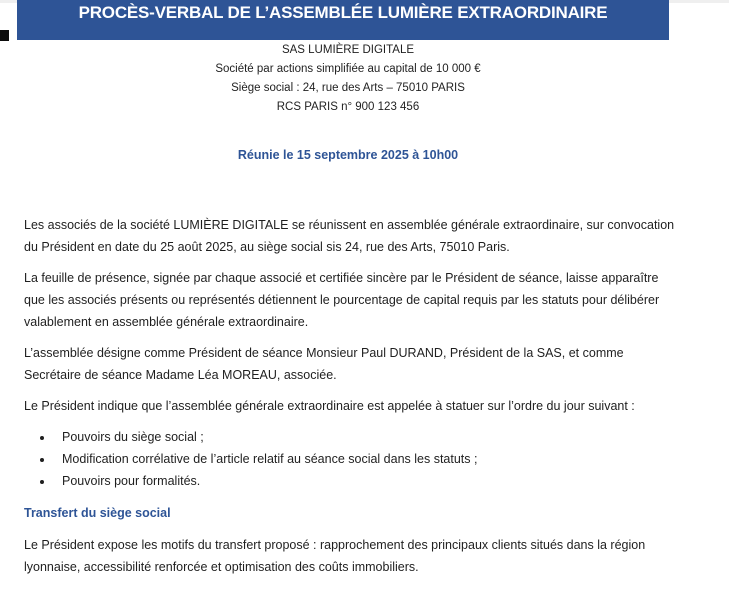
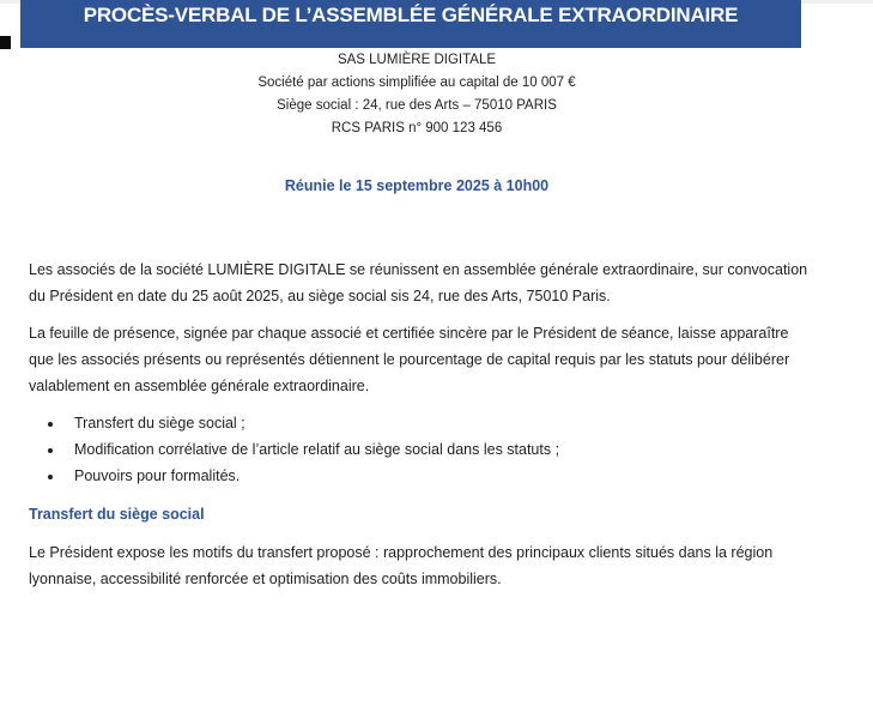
- PROCÈS-VERBAL DE L’ASSEMBLÉE LUMIÈRE EXTRAORDINAIRE
+ PROCÈS-VERBAL DE L’ASSEMBLÉE GÉNÉRALE EXTRAORDINAIRE
  SAS LUMIÈRE DIGITALE
- Société par actions simplifiée au capital de 10 000 €
+ Société par actions simplifiée au capital de 10 007 €
  Siège social : 24, rue des Arts – 75010 PARIS
  RCS PARIS n° 900 123 456
  Réunie le 15 septembre 2025 à 10h00
  Les associés de la société LUMIÈRE DIGITALE se réunissent en assemblée générale extraordinaire, sur convocation du Président en date du 25 août 2025, au siège social sis 24, rue des Arts, 75010 Paris.
  La feuille de présence, signée par chaque associé et certifiée sincère par le Président de séance, laisse apparaître que les associés présents ou représentés détiennent le pourcentage de capital requis par les statuts pour délibérer valablement en assemblée générale extraordinaire.
- L’assemblée désigne comme Président de séance Monsieur Paul DURAND, Président de la SAS, et comme Secrétaire de séance Madame Léa MOREAU, associée.
- Le Président indique que l’assemblée générale extraordinaire est appelée à statuer sur l’ordre du jour suivant :
- Pouvoirs du siège social ;
+ Transfert du siège social ;
- Modification corrélative de l’article relatif au séance social dans les statuts ;
+ Modification corrélative de l’article relatif au siège social dans les statuts ;
  Pouvoirs pour formalités.
  Transfert du siège social
  Le Président expose les motifs du transfert proposé : rapprochement des principaux clients situés dans la région lyonnaise, accessibilité renforcée et optimisation des coûts immobiliers.
